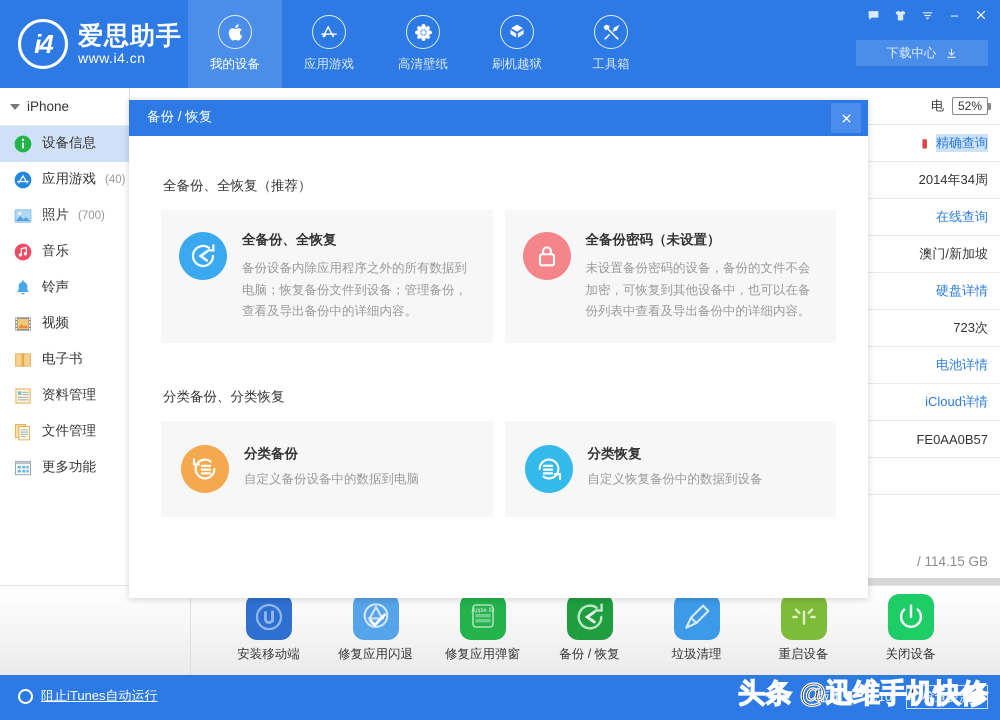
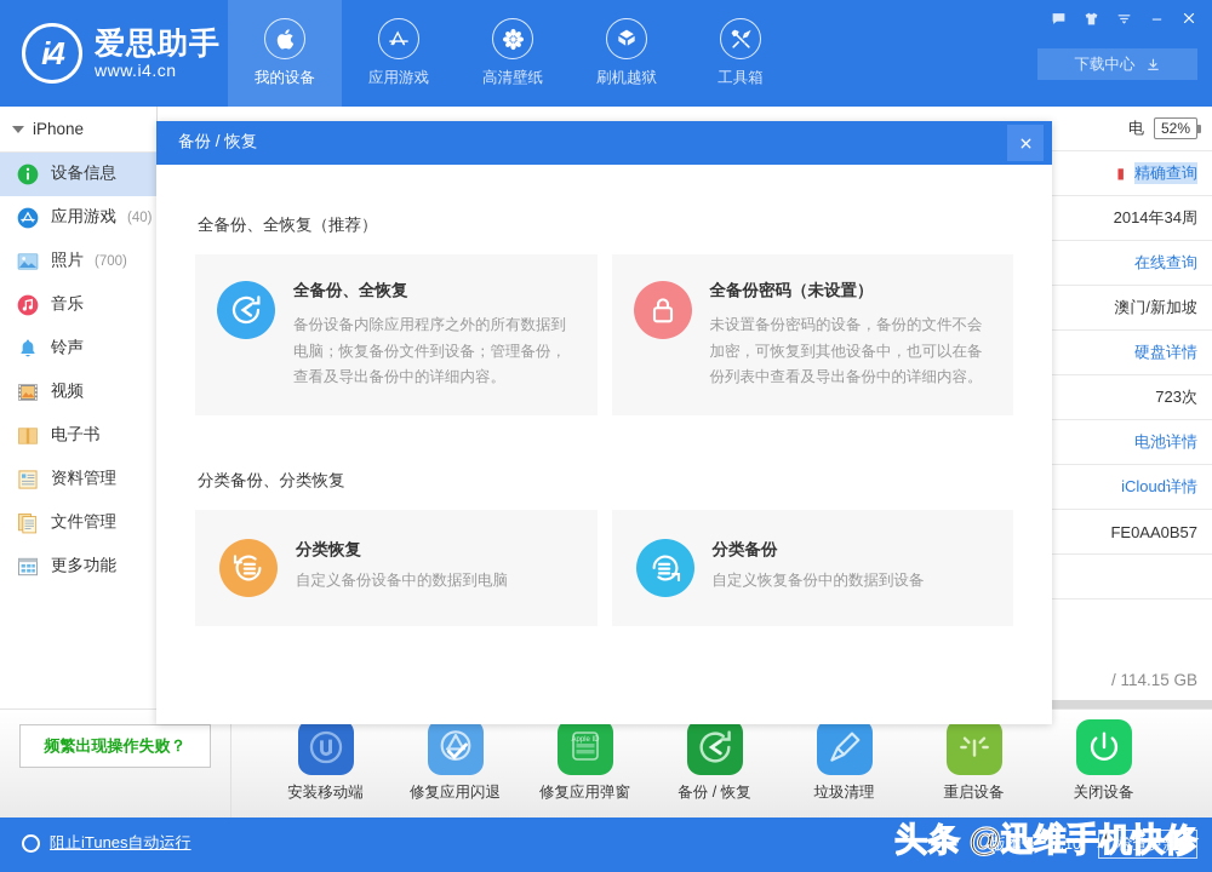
  i4
  爱思助手
  www.i4.cn
  我的设备
  应用游戏
  高清壁纸
  刷机越狱
  工具箱
  下载中心
  iPhone
  设备信息
  应用游戏
  (40)
  照片
  (700)
  音乐
  铃声
  视频
  电子书
  资料管理
  文件管理
  更多功能
  电
  52%
  ▮
  精确查询
  2014年34周
  在线查询
  澳门/新加坡
  硬盘详情
  723次
  电池详情
  iCloud详情
  FE0AA0B57
  / 114.15 GB
+ 频繁出现操作失败？
  安装移动端
  修复应用闪退
  修复应用弹窗
  备份 / 恢复
  垃圾清理
  重启设备
  关闭设备
  阻止iTunes自动运行
  版本号：7.10
  检查更新
  头条 @迅维手机快修
  备份 / 恢复
  全备份、全恢复（推荐）
  全备份、全恢复
  备份设备内除应用程序之外的所有数据到电脑；恢复备份文件到设备；管理备份，查看及导出备份中的详细内容。
  全备份密码（未设置）
  未设置备份密码的设备，备份的文件不会加密，可恢复到其他设备中，也可以在备份列表中查看及导出备份中的详细内容。
  分类备份、分类恢复
- 分类备份
+ 分类恢复
  自定义备份设备中的数据到电脑
- 分类恢复
+ 分类备份
  自定义恢复备份中的数据到设备
